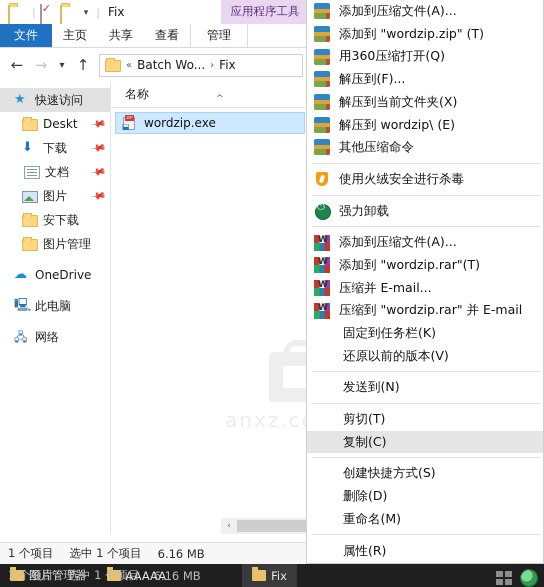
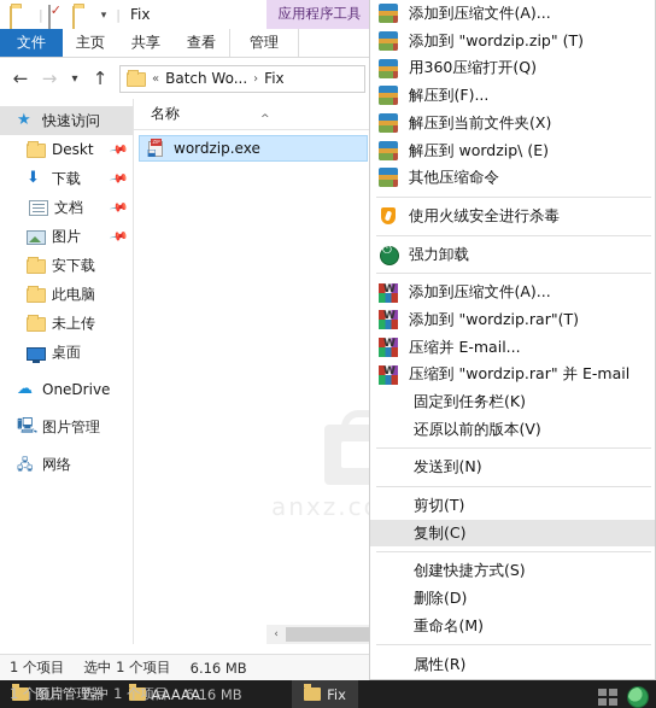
  |
  ▾
  |
  Fix
  应用程序工具
  文件
  主页
  共享
  查看
  管理
  ←
  →
  ▾
  ↑
  «
  Batch Wo...
  ›
  Fix
  ★
  快速访问
  Deskt
  ⬇
  下载
  文档
  图片
  安下载
- 图片管理
+ 此电脑
+ 未上传
+ 桌面
  ☁
  OneDrive
  🖳
- 此电脑
+ 图片管理
  🖧
  网络
  名称
  ^
  ⬓
  wordzip.exe
  ‹
  1 个项目
  选中 1 个项目
  6.16 MB
  添加到压缩文件(A)...
  添加到 "wordzip.zip" (T)
  用360压缩打开(Q)
  解压到(F)...
  解压到当前文件夹(X)
  解压到 wordzip\ (E)
  其他压缩命令
  使用火绒安全进行杀毒
  强力卸载
  添加到压缩文件(A)...
  添加到 "wordzip.rar"(T)
  压缩并 E-mail...
  压缩到 "wordzip.rar" 并 E-mail
  固定到任务栏(K)
  还原以前的版本(V)
  发送到(N)
  剪切(T)
  复制(C)
  创建快捷方式(S)
  删除(D)
  重命名(M)
  属性(R)
  图片管理器
  AAAAA
  Fix
  1 个项目
  选中 1 个项目
  6.16 MB
